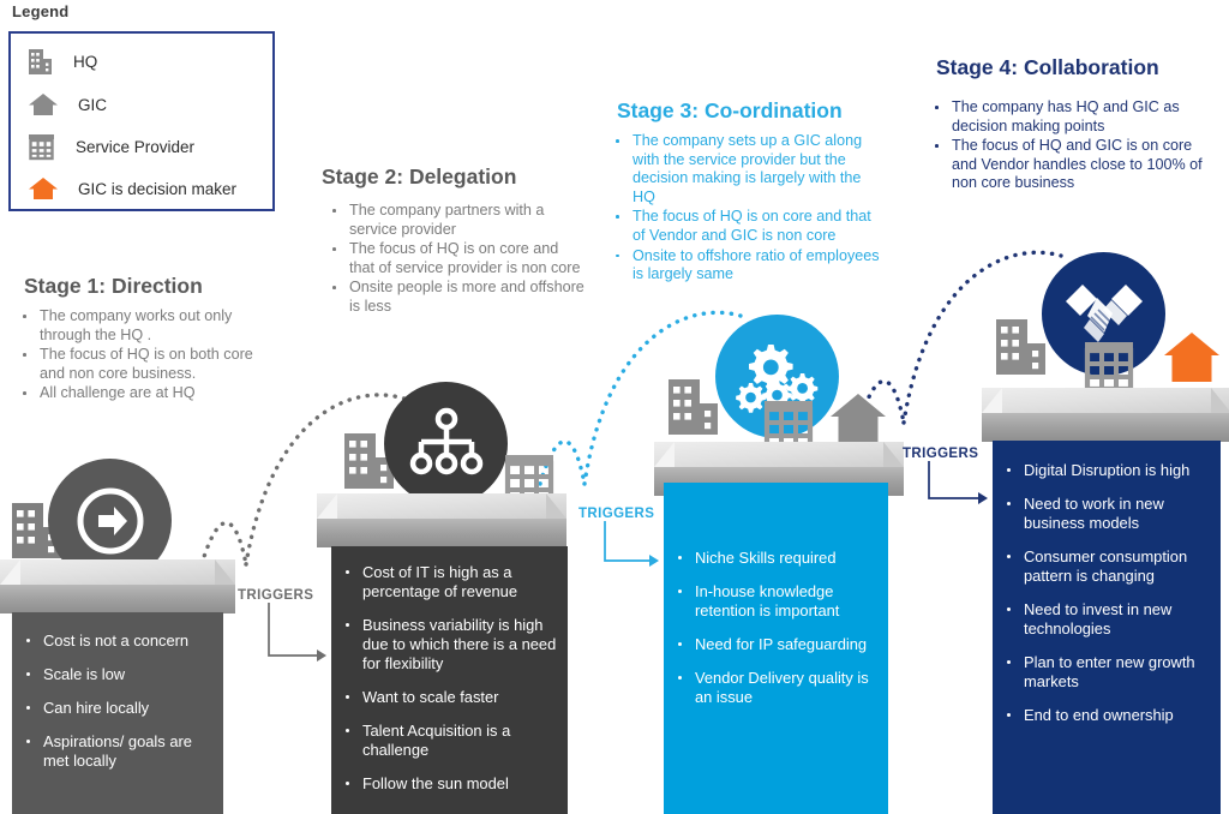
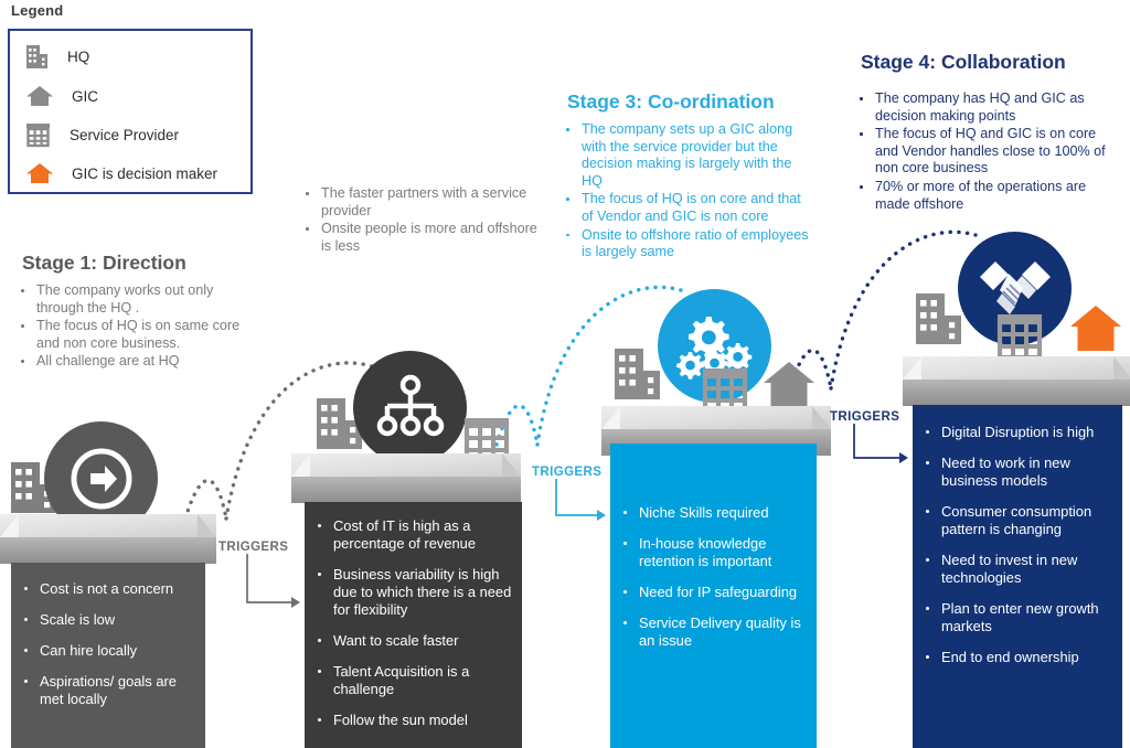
  Legend
  HQ
  GIC
  Service Provider
  GIC is decision maker
  Stage 1: Direction
  The company works out only through the HQ .
- The focus of HQ is on both core and non core business.
+ The focus of HQ is on same core and non core business.
  All challenge are at HQ
  Cost is not a concern
  Scale is low
  Can hire locally
  Aspirations/ goals are met locally
  TRIGGERS
- Stage 2: Delegation
- The company partners with a service provider
+ The faster partners with a service provider
- The focus of HQ is on core and that of service provider is non core
  Onsite people is more and offshore is less
  Cost of IT is high as a percentage of revenue
  Business variability is high due to which there is a need for flexibility
  Want to scale faster
  Talent Acquisition is a challenge
  Follow the sun model
  TRIGGERS
  Stage 3: Co-ordination
  The company sets up a GIC along with the service provider but the decision making is largely with the HQ
  The focus of HQ is on core and that of Vendor and GIC is non core
  Onsite to offshore ratio of employees is largely same
  Niche Skills required
  In-house knowledge retention is important
  Need for IP safeguarding
- Vendor Delivery quality is an issue
+ Service Delivery quality is an issue
  TRIGGERS
  Stage 4: Collaboration
  The company has HQ and GIC as decision making points
  The focus of HQ and GIC is on core and Vendor handles close to 100% of non core business
+ 70% or more of the operations are made offshore
  Digital Disruption is high
  Need to work in new business models
  Consumer consumption pattern is changing
  Need to invest in new technologies
  Plan to enter new growth markets
  End to end ownership
